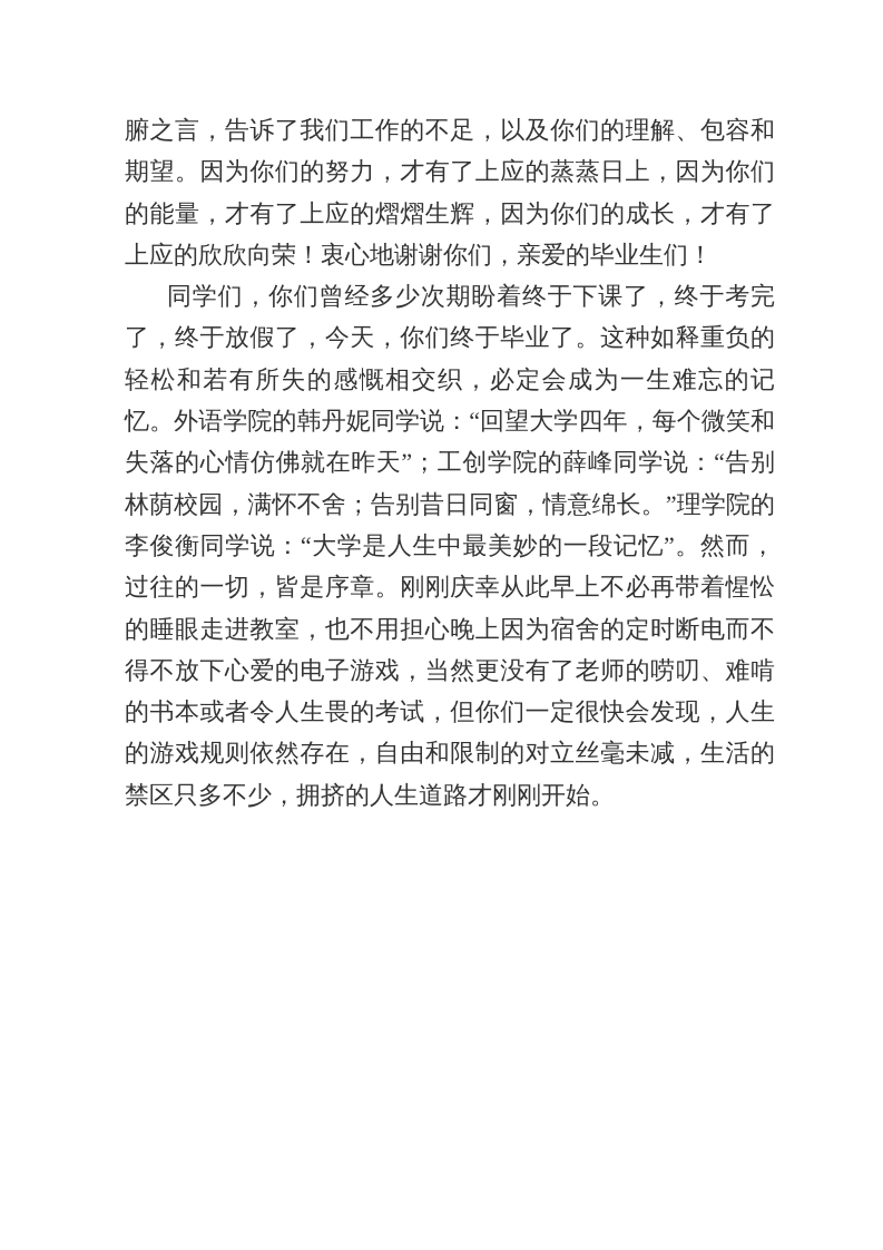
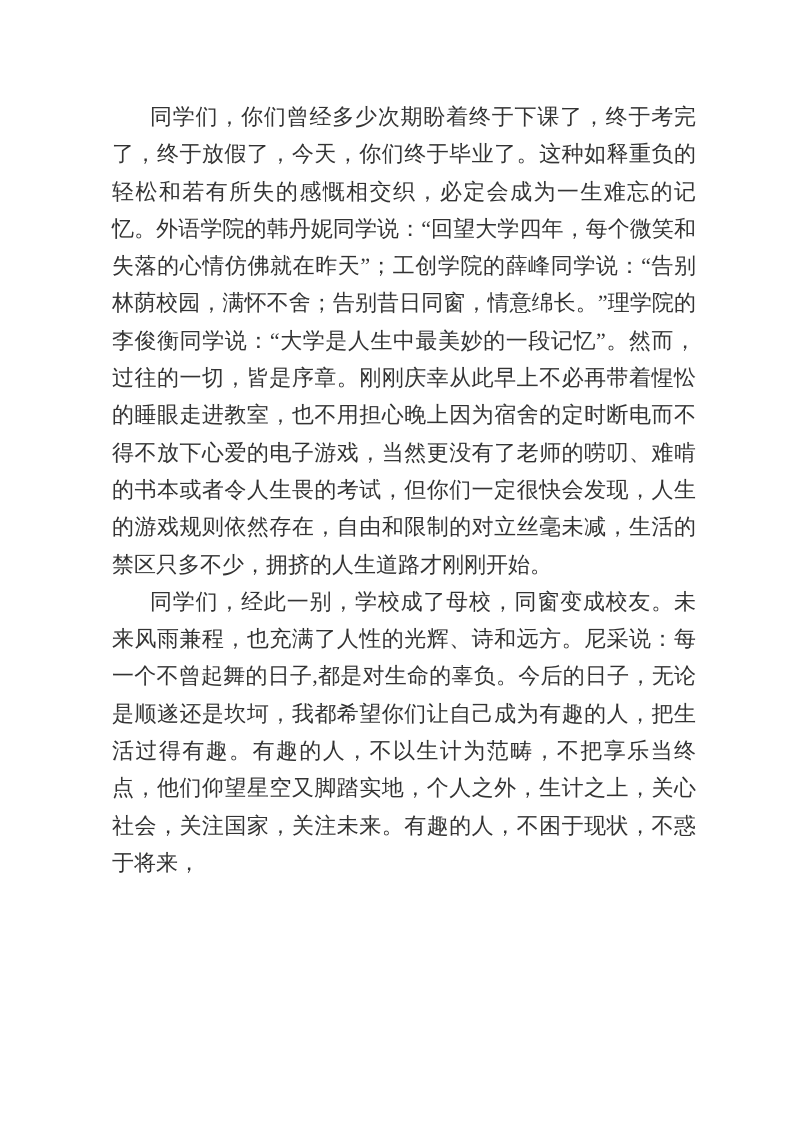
- 腑之言，告诉了我们工作的不足，以及你们的理解、包容和期望。因为你们的努力，才有了上应的蒸蒸日上，因为你们的能量，才有了上应的熠熠生辉，因为你们的成长，才有了上应的欣欣向荣！衷心地谢谢你们，亲爱的毕业生们！
  同学们，你们曾经多少次期盼着终于下课了，终于考完了，终于放假了，今天，你们终于毕业了。这种如释重负的轻松和若有所失的感慨相交织，必定会成为一生难忘的记忆。外语学院的韩丹妮同学说：“回望大学四年，每个微笑和失落的心情仿佛就在昨天”；工创学院的薛峰同学说：“告别林荫校园，满怀不舍；告别昔日同窗，情意绵长。”理学院的李俊衡同学说：“大学是人生中最美妙的一段记忆”。然而，过往的一切，皆是序章。刚刚庆幸从此早上不必再带着惺忪的睡眼走进教室，也不用担心晚上因为宿舍的定时断电而不得不放下心爱的电子游戏，当然更没有了老师的唠叨、难啃的书本或者令人生畏的考试，但你们一定很快会发现，人生的游戏规则依然存在，自由和限制的对立丝毫未减，生活的禁区只多不少，拥挤的人生道路才刚刚开始。
+ 同学们，经此一别，学校成了母校，同窗变成校友。未来风雨兼程，也充满了人性的光辉、诗和远方。尼采说：每一个不曾起舞的日子,都是对生命的辜负。今后的日子，无论是顺遂还是坎坷，我都希望你们让自己成为有趣的人，把生活过得有趣。有趣的人，不以生计为范畴，不把享乐当终点，他们仰望星空又脚踏实地，个人之外，生计之上，关心社会，关注国家，关注未来。有趣的人，不困于现状，不惑于将来，
